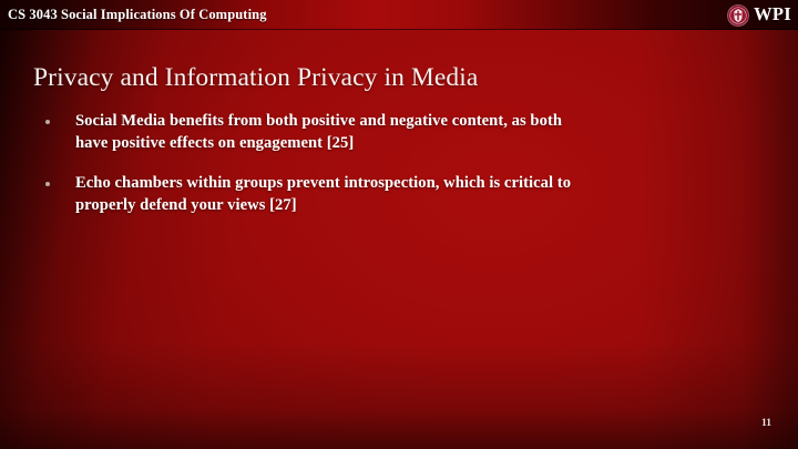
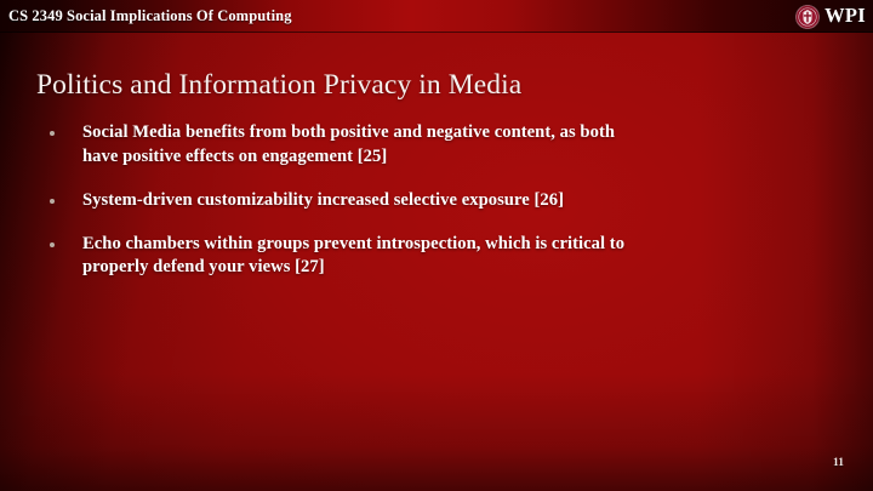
- CS 3043 Social Implications Of Computing
+ CS 2349 Social Implications Of Computing
  WPI
- Privacy and Information Privacy in Media
+ Politics and Information Privacy in Media
  Social Media benefits from both positive and negative content, as both have positive effects on engagement [25]
+ System-driven customizability increased selective exposure [26]
  Echo chambers within groups prevent introspection, which is critical to properly defend your views [27]
  11
